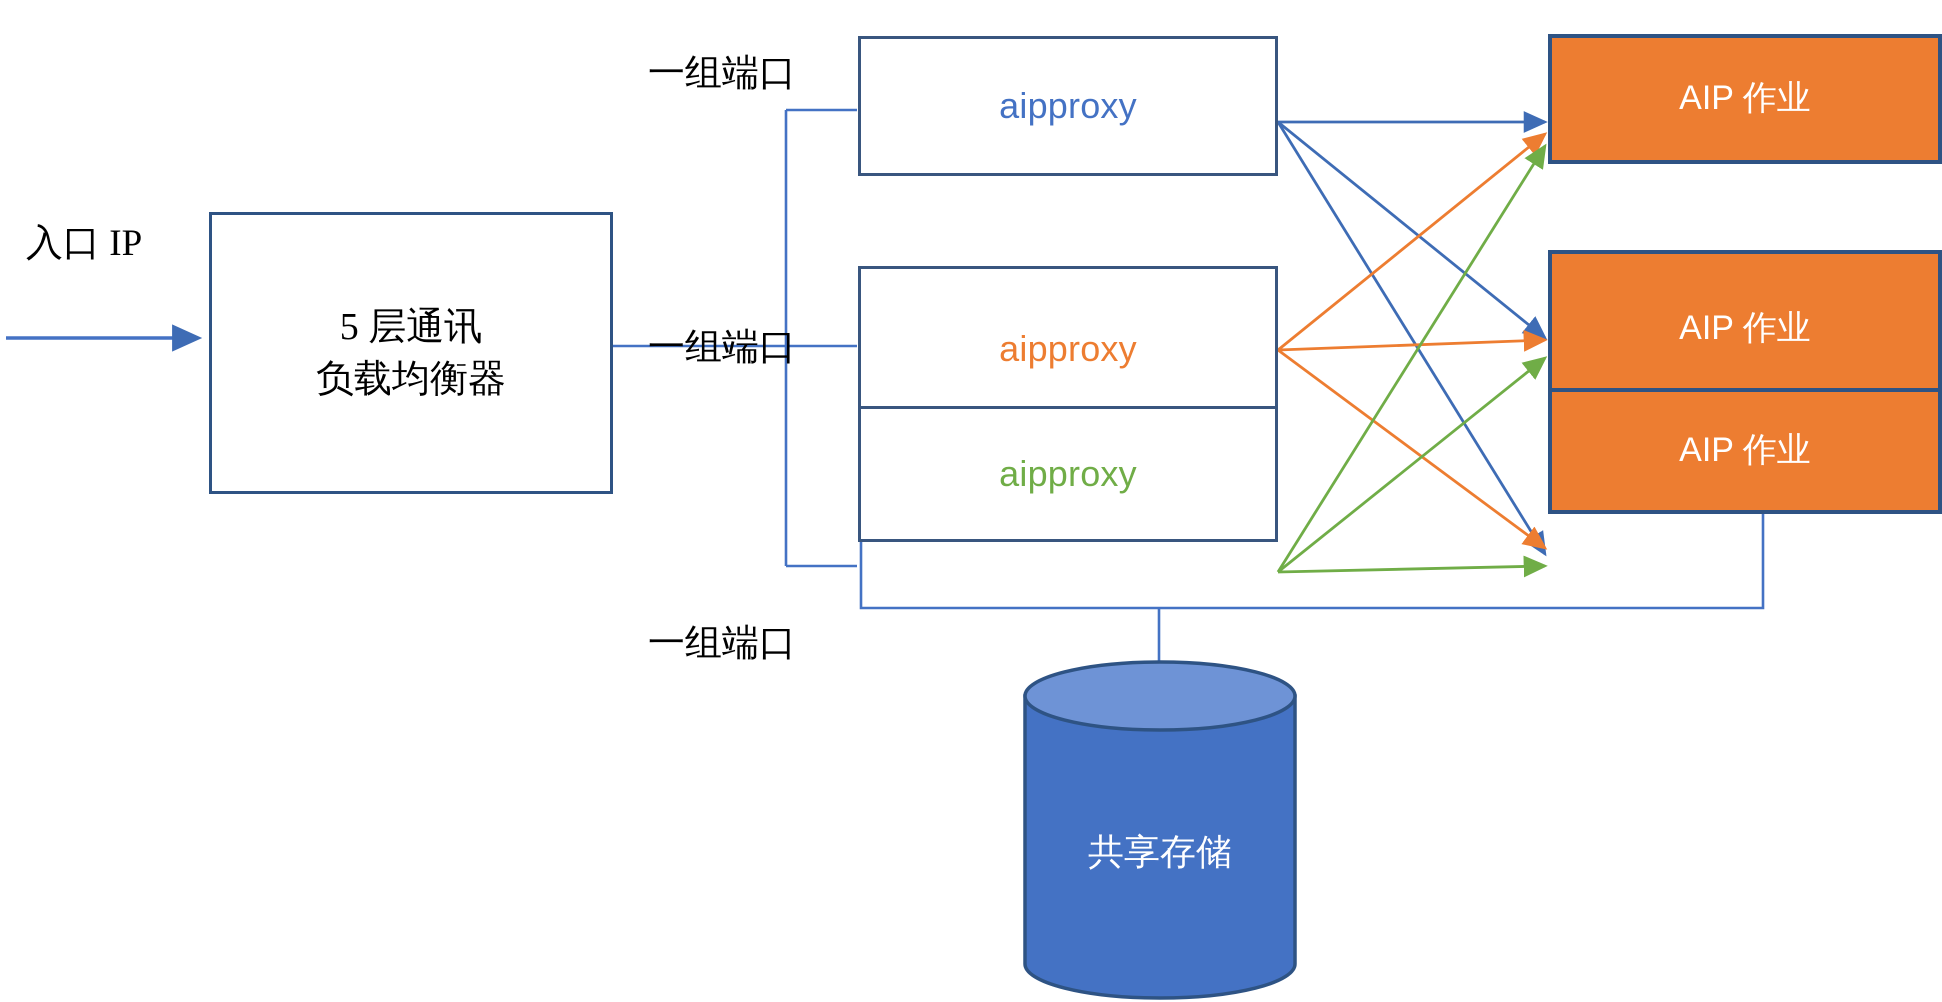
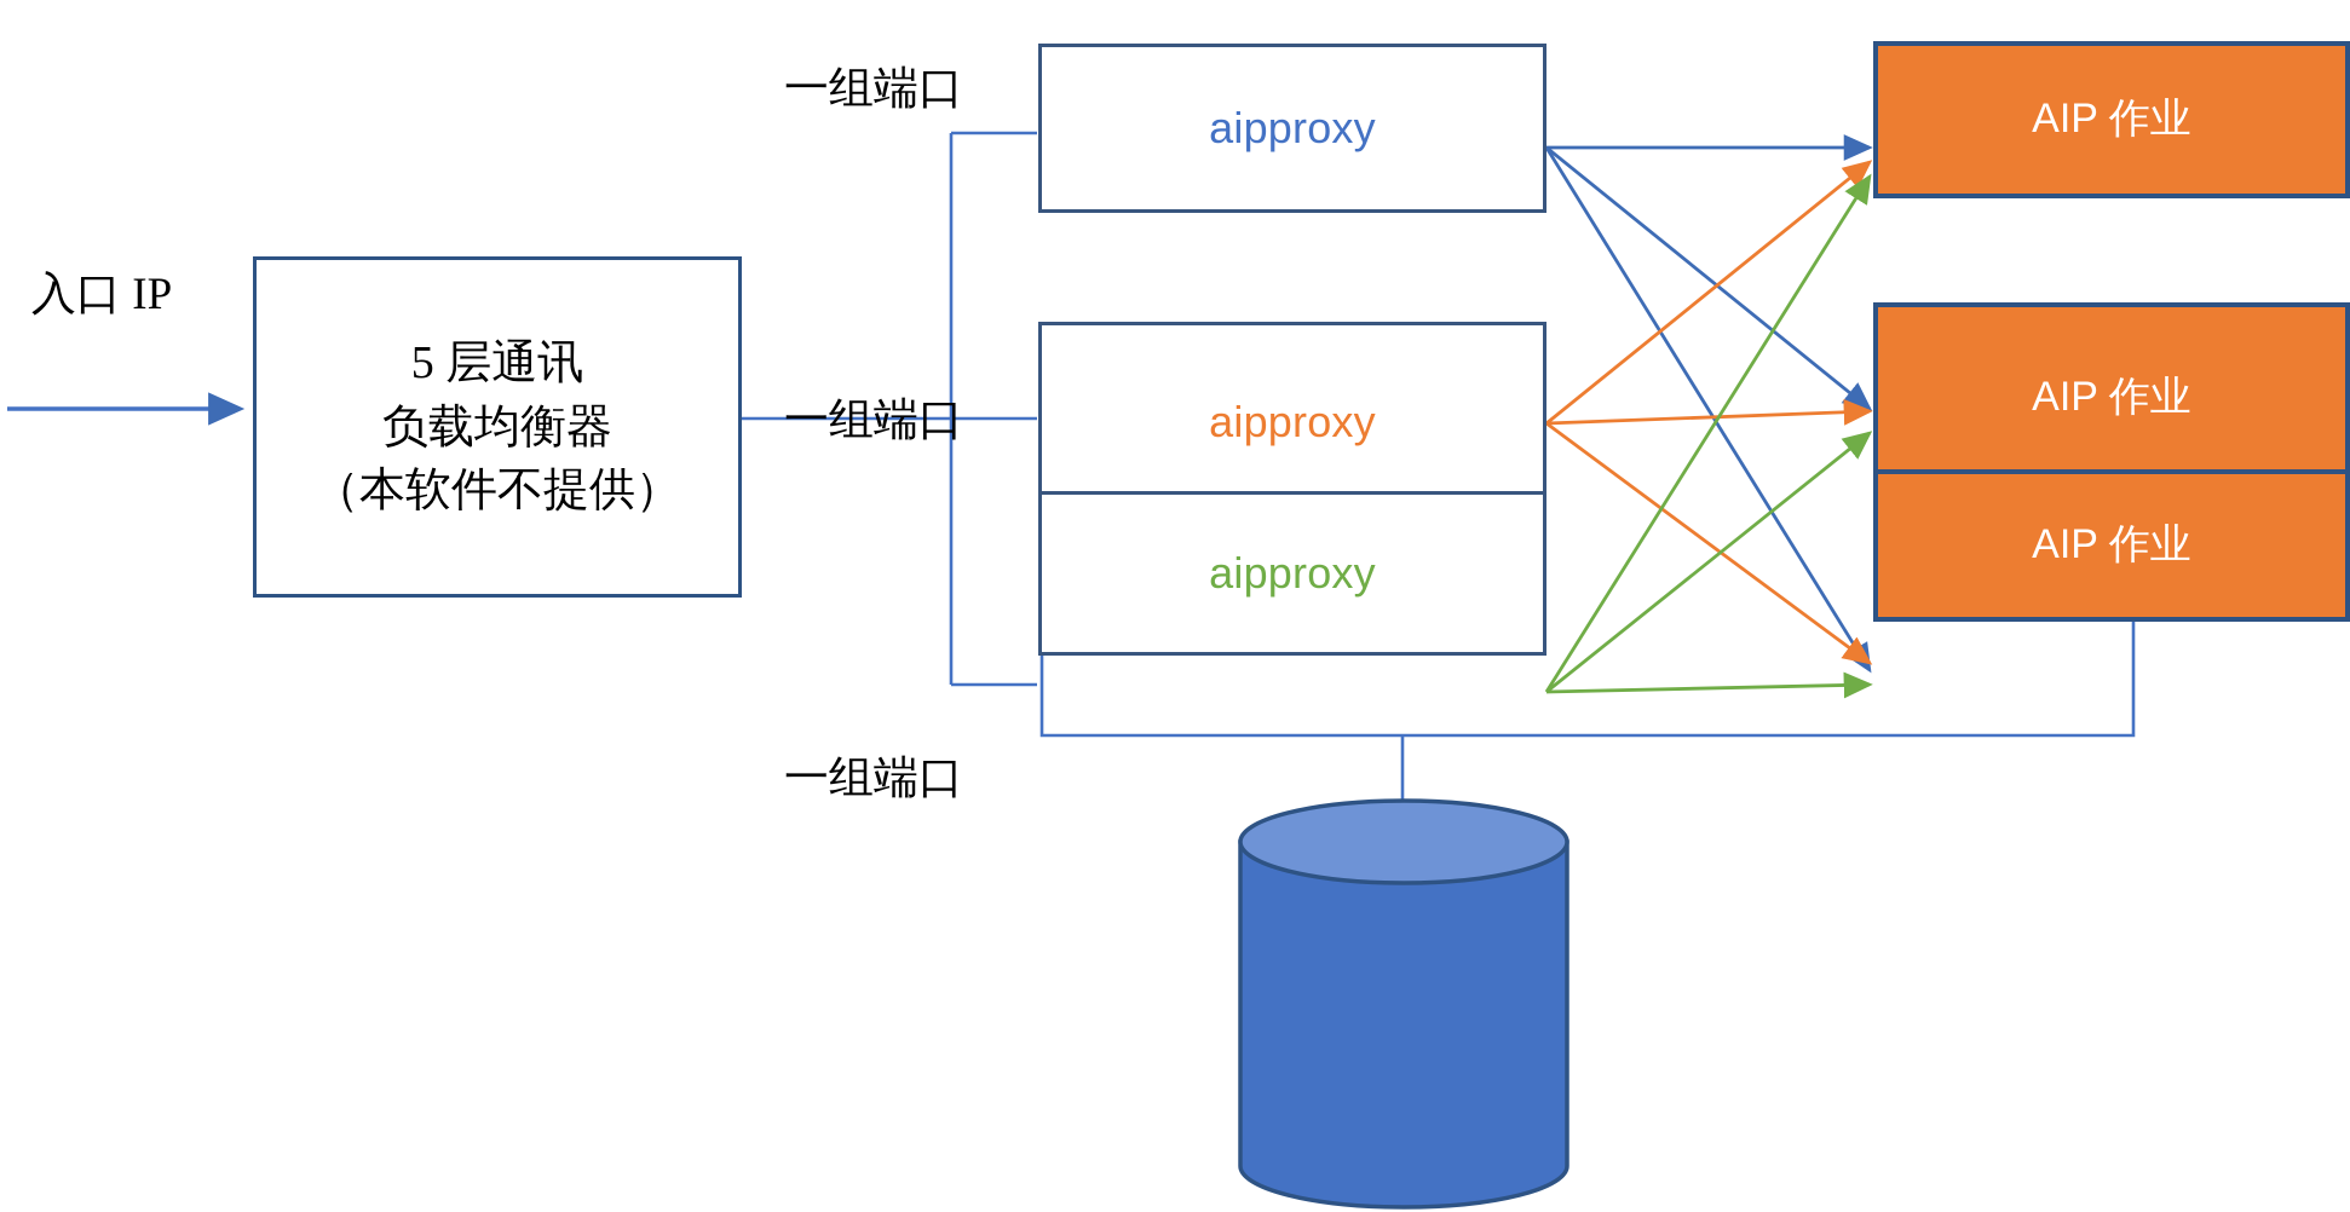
  入口 IP
  5 层通讯
  负载均衡器
+ （本软件不提供）
  一组端口
  一组端口
  一组端口
  aipproxy
  aipproxy
  aipproxy
  AIP 作业
  AIP 作业
  AIP 作业
- 共享存储
